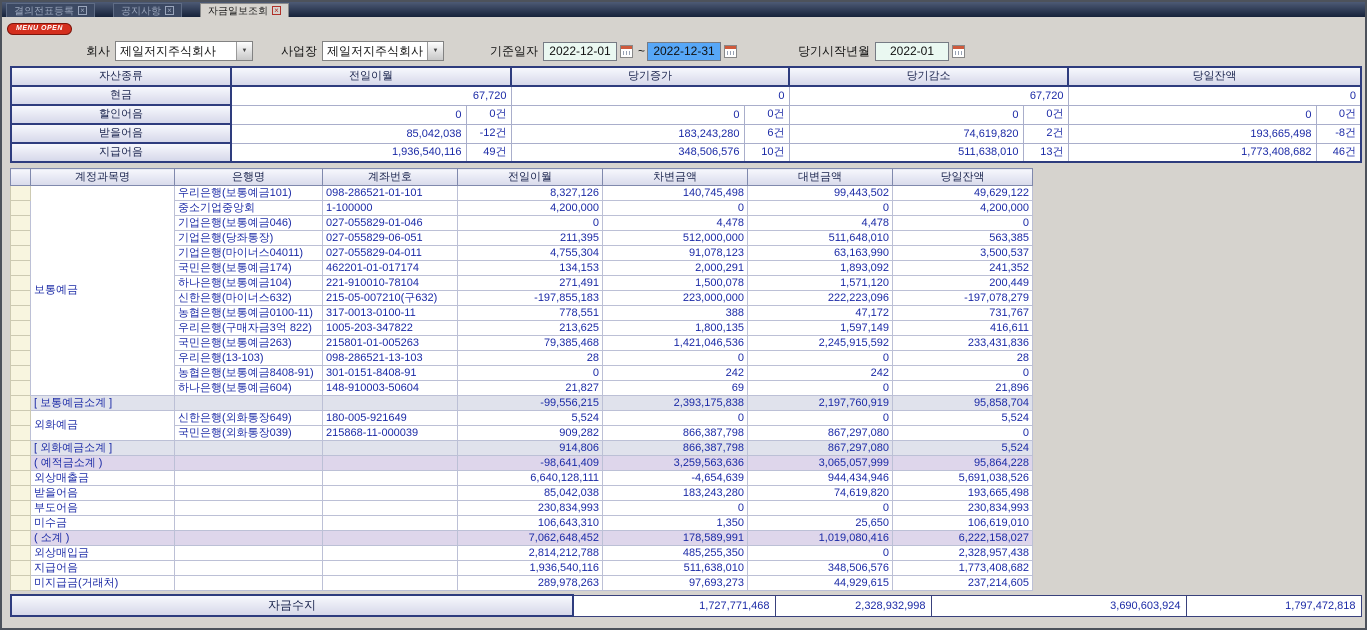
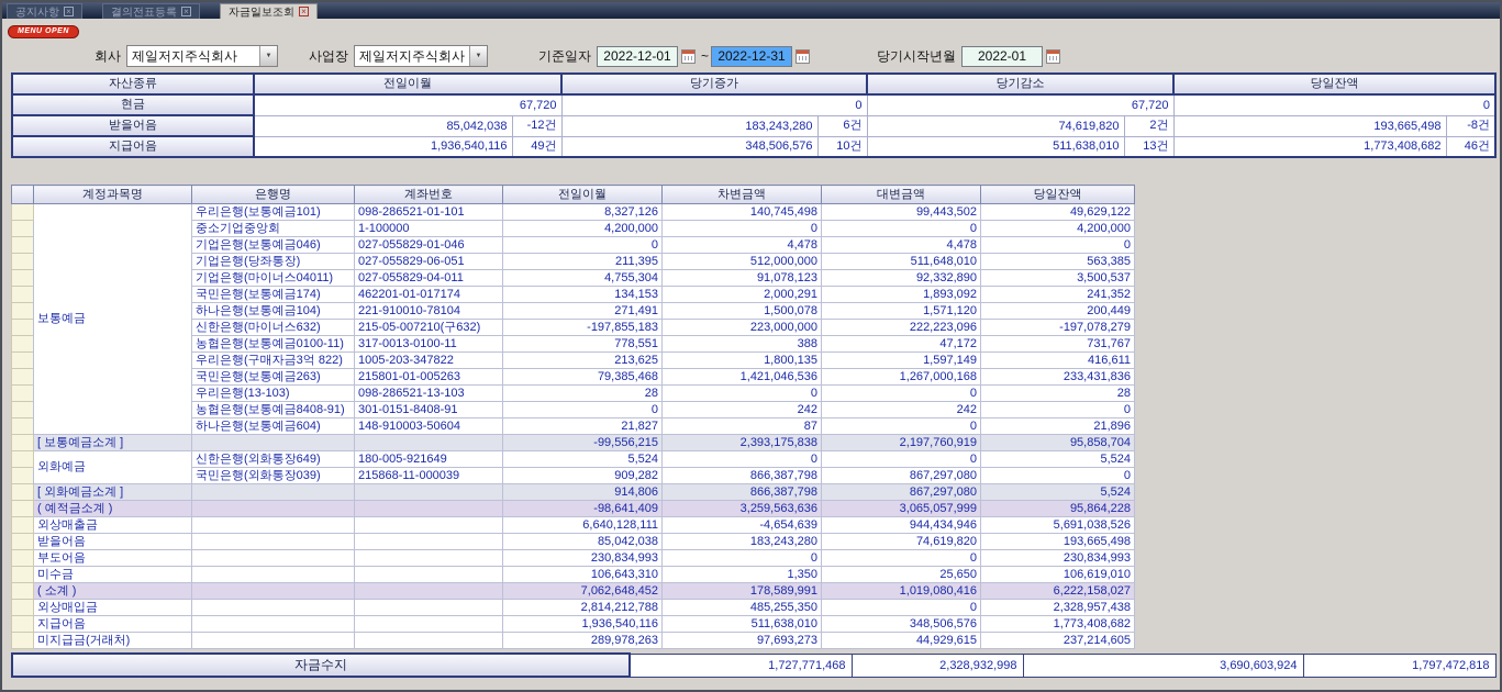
- 결의전표등록
+ 공지사항
  ×
- 공지사항
+ 결의전표등록
  ×
  자금일보조회
  ×
  회사
  제일저지주식회사
  사업장
  제일저지주식회사
  기준일자
  2022-12-01
  ~
  2022-12-31
  당기시작년월
  2022-01
  자산종류	전일이월	당기증가	당기감소	당일잔액
  현금	67,720	0	67,720	0
- 할인어음	0	0건	0	0건	0	0건	0	0건
  받을어음	85,042,038	-12건	183,243,280	6건	74,619,820	2건	193,665,498	-8건
  지급어음	1,936,540,116	49건	348,506,576	10건	511,638,010	13건	1,773,408,682	46건
  	계정과목명	은행명	계좌번호	전일이월	차변금액	대변금액	당일잔액
  	보통예금	우리은행(보통예금101)	098-286521-01-101	8,327,126	140,745,498	99,443,502	49,629,122
  	중소기업중앙회	1-100000	4,200,000	0	0	4,200,000
  	기업은행(보통예금046)	027-055829-01-046	0	4,478	4,478	0
  	기업은행(당좌통장)	027-055829-06-051	211,395	512,000,000	511,648,010	563,385
- 	기업은행(마이너스04011)	027-055829-04-011	4,755,304	91,078,123	63,163,990	3,500,537
+ 	기업은행(마이너스04011)	027-055829-04-011	4,755,304	91,078,123	92,332,890	3,500,537
  	국민은행(보통예금174)	462201-01-017174	134,153	2,000,291	1,893,092	241,352
  	하나은행(보통예금104)	221-910010-78104	271,491	1,500,078	1,571,120	200,449
  	신한은행(마이너스632)	215-05-007210(구632)	-197,855,183	223,000,000	222,223,096	-197,078,279
  	농협은행(보통예금0100-11)	317-0013-0100-11	778,551	388	47,172	731,767
  	우리은행(구매자금3억 822)	1005-203-347822	213,625	1,800,135	1,597,149	416,611
- 	국민은행(보통예금263)	215801-01-005263	79,385,468	1,421,046,536	2,245,915,592	233,431,836
+ 	국민은행(보통예금263)	215801-01-005263	79,385,468	1,421,046,536	1,267,000,168	233,431,836
  	우리은행(13-103)	098-286521-13-103	28	0	0	28
  	농협은행(보통예금8408-91)	301-0151-8408-91	0	242	242	0
- 	하나은행(보통예금604)	148-910003-50604	21,827	69	0	21,896
+ 	하나은행(보통예금604)	148-910003-50604	21,827	87	0	21,896
  	[ 보통예금소계 ]			-99,556,215	2,393,175,838	2,197,760,919	95,858,704
  	외화예금	신한은행(외화통장649)	180-005-921649	5,524	0	0	5,524
  	국민은행(외화통장039)	215868-11-000039	909,282	866,387,798	867,297,080	0
  	[ 외화예금소계 ]			914,806	866,387,798	867,297,080	5,524
  	( 예적금소계 )			-98,641,409	3,259,563,636	3,065,057,999	95,864,228
  	외상매출금			6,640,128,111	-4,654,639	944,434,946	5,691,038,526
  	받을어음			85,042,038	183,243,280	74,619,820	193,665,498
  	부도어음			230,834,993	0	0	230,834,993
  	미수금			106,643,310	1,350	25,650	106,619,010
  	( 소계 )			7,062,648,452	178,589,991	1,019,080,416	6,222,158,027
  	외상매입금			2,814,212,788	485,255,350	0	2,328,957,438
  	지급어음			1,936,540,116	511,638,010	348,506,576	1,773,408,682
  	미지급금(거래처)			289,978,263	97,693,273	44,929,615	237,214,605
  자금수지	1,727,771,468	2,328,932,998	3,690,603,924	1,797,472,818
